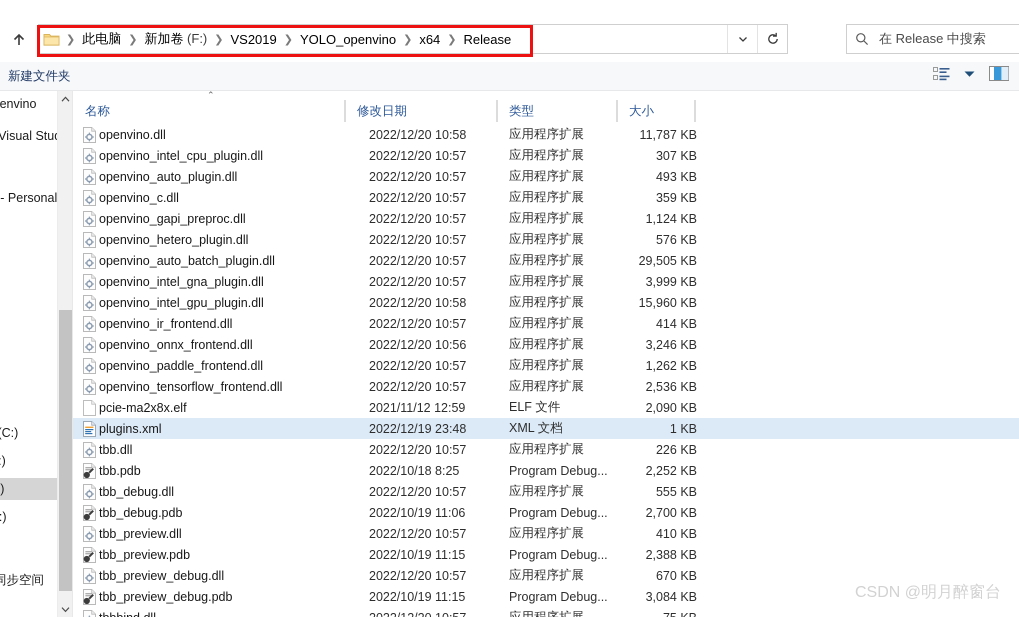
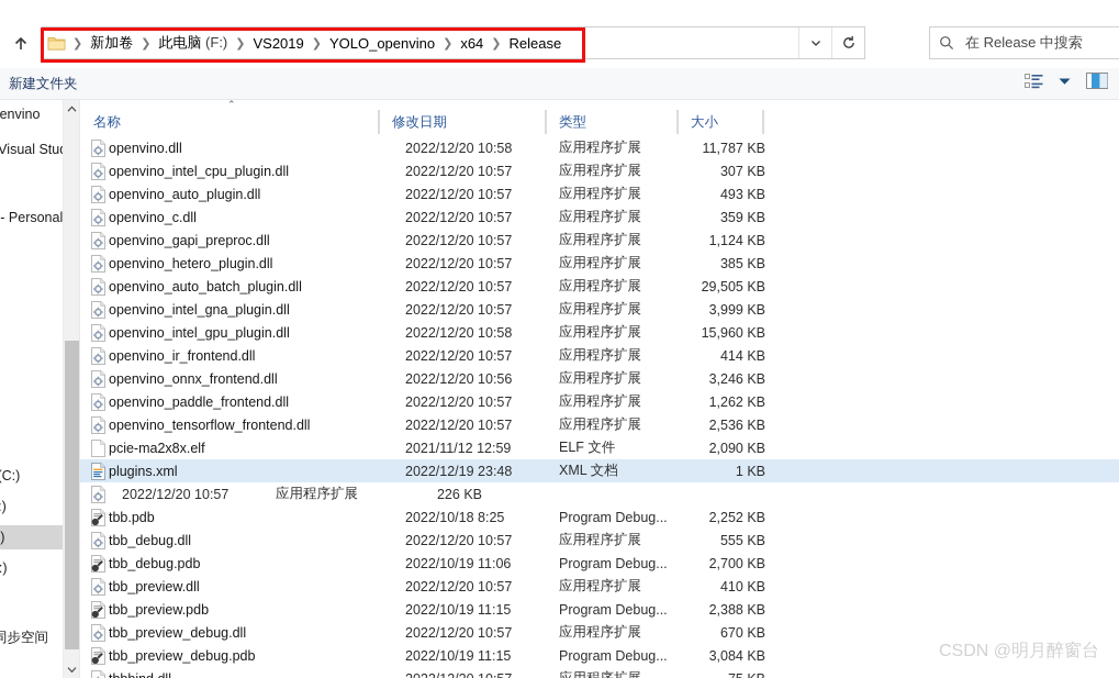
  ❯
- 此电脑
+ 新加卷
  ❯
- 新加卷 (F:)
+ 此电脑 (F:)
  ❯
  VS2019
  ❯
  YOLO_openvino
  ❯
  x64
  ❯
  Release
  在 Release 中搜索
  新建文件夹
  名称
  ⌃
  修改日期
  类型
  大小
  openvino.dll
  2022/12/20 10:58
  应用程序扩展
  11,787 KB
  openvino_intel_cpu_plugin.dll
  2022/12/20 10:57
  应用程序扩展
  307 KB
  openvino_auto_plugin.dll
  2022/12/20 10:57
  应用程序扩展
  493 KB
  openvino_c.dll
  2022/12/20 10:57
  应用程序扩展
  359 KB
  openvino_gapi_preproc.dll
  2022/12/20 10:57
  应用程序扩展
  1,124 KB
  openvino_hetero_plugin.dll
  2022/12/20 10:57
  应用程序扩展
- 576 KB
+ 385 KB
  openvino_auto_batch_plugin.dll
  2022/12/20 10:57
  应用程序扩展
  29,505 KB
  openvino_intel_gna_plugin.dll
  2022/12/20 10:57
  应用程序扩展
  3,999 KB
  openvino_intel_gpu_plugin.dll
  2022/12/20 10:58
  应用程序扩展
  15,960 KB
  openvino_ir_frontend.dll
  2022/12/20 10:57
  应用程序扩展
  414 KB
  openvino_onnx_frontend.dll
  2022/12/20 10:56
  应用程序扩展
  3,246 KB
  openvino_paddle_frontend.dll
  2022/12/20 10:57
  应用程序扩展
  1,262 KB
  openvino_tensorflow_frontend.dll
  2022/12/20 10:57
  应用程序扩展
  2,536 KB
  pcie-ma2x8x.elf
  2021/11/12 12:59
  ELF 文件
  2,090 KB
  plugins.xml
  2022/12/19 23:48
  XML 文档
  1 KB
- tbb.dll
  2022/12/20 10:57
  应用程序扩展
  226 KB
  tbb.pdb
  2022/10/18 8:25
  Program Debug...
  2,252 KB
  tbb_debug.dll
  2022/12/20 10:57
  应用程序扩展
  555 KB
  tbb_debug.pdb
  2022/10/19 11:06
  Program Debug...
  2,700 KB
  tbb_preview.dll
  2022/12/20 10:57
  应用程序扩展
  410 KB
  tbb_preview.pdb
  2022/10/19 11:15
  Program Debug...
  2,388 KB
  tbb_preview_debug.dll
  2022/12/20 10:57
  应用程序扩展
  670 KB
  tbb_preview_debug.pdb
  2022/10/19 11:15
  Program Debug...
  3,084 KB
  CSDN @明月醉窗台
